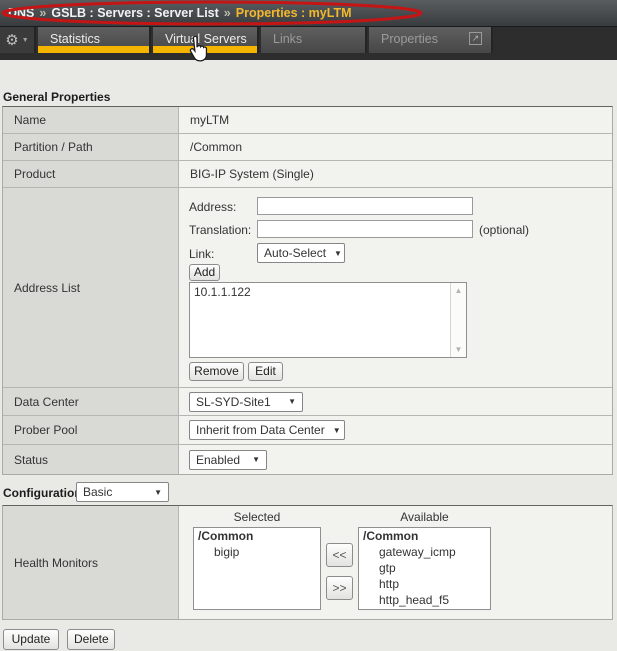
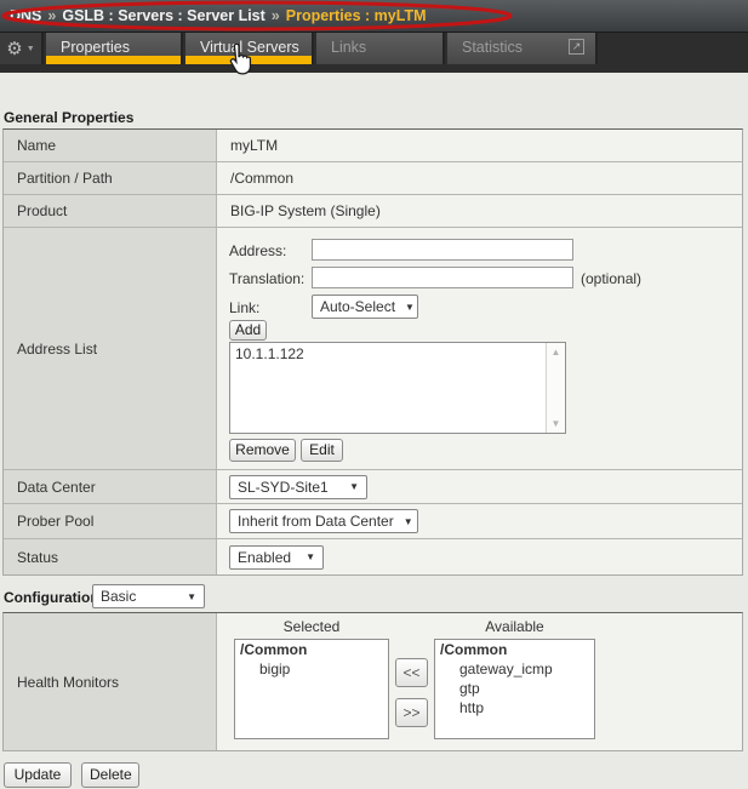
  DNS » GSLB : Servers : Server List » Properties : myLTM
  ⚙
- Statistics
+ Properties
  Virtul Servers
  Links
- Properties
+ Statistics
  ↗
  General Properties
  Name
  myLTM
  Partition / Path
  /Common
  Product
  BIG-IP System (Single)
  Address List
  Address:
  Translation:
  (optional)
  Link:
  Auto-Select
  ▼
  Add
  10.1.1.122
  ▲
  ▼
  Remove
  Edit
  Data Center
  SL-SYD-Site1
  ▼
  Prober Pool
  Inherit from Data Center
  ▼
  Status
  Enabled
  ▼
  Configuratio
  Basic
  ▼
  Health Monitors
  Selected
  /Common
  bigip
  <<
  >>
  Available
  /Common
  gateway_icmp
  gtp
  http
- http_head_f5
  Update Delete
